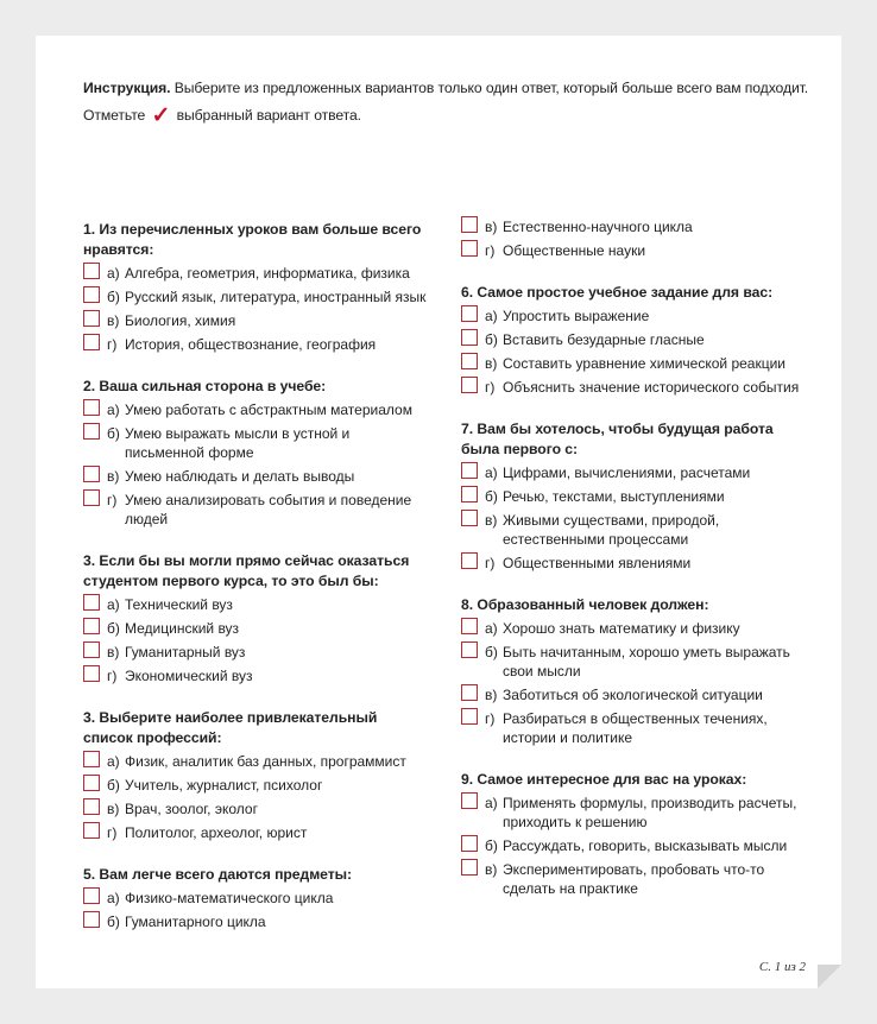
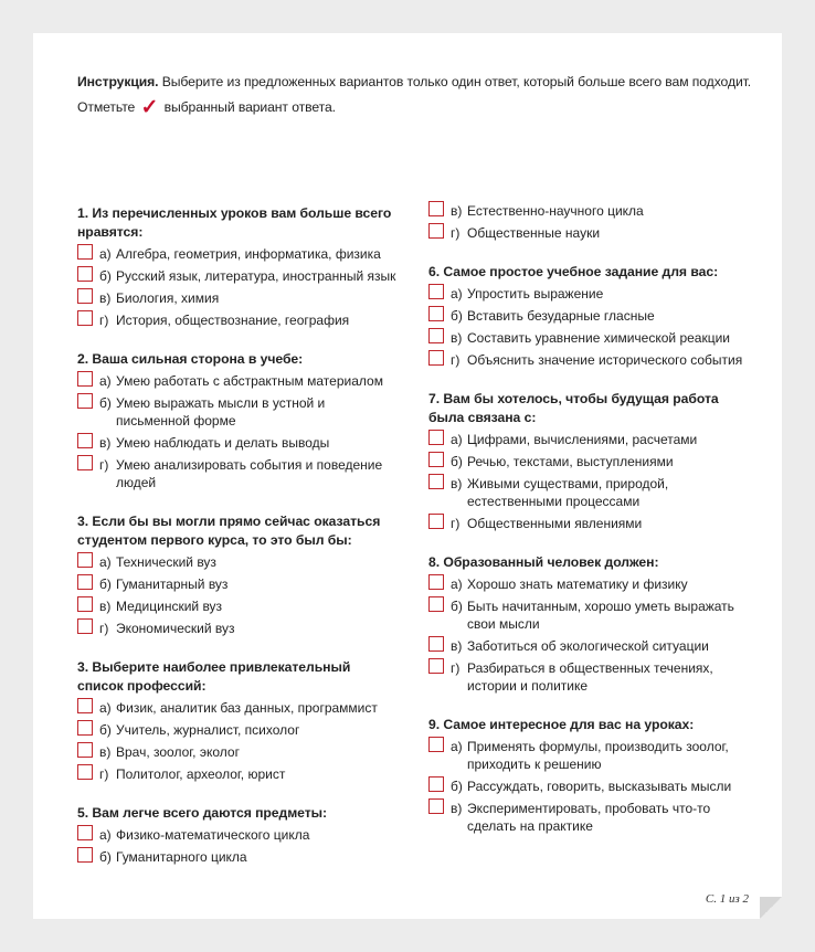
  Инструкция. Выберите из предложенных вариантов только один ответ, который больше всего вам подходит.
  Отметьте ✓ выбранный вариант ответа.
  1. Из перечисленных уроков вам больше всего нравятся:
  а)
  Алгебра, геометрия, информатика, физика
  б)
  Русский язык, литература, иностранный язык
  в)
  Биология, химия
  г)
  История, обществознание, география
  2. Ваша сильная сторона в учебе:
  а)
  Умею работать с абстрактным материалом
  б)
  Умею выражать мысли в устной и письменной форме
  в)
  Умею наблюдать и делать выводы
  г)
  Умею анализировать события и поведение людей
  3. Если бы вы могли прямо сейчас оказаться студентом первого курса, то это был бы:
  а)
  Технический вуз
  б)
- Медицинский вуз
+ Гуманитарный вуз
  в)
- Гуманитарный вуз
+ Медицинский вуз
  г)
  Экономический вуз
  3. Выберите наиболее привлекательный список профессий:
  а)
  Физик, аналитик баз данных, программист
  б)
  Учитель, журналист, психолог
  в)
  Врач, зоолог, эколог
  г)
  Политолог, археолог, юрист
  5. Вам легче всего даются предметы:
  а)
  Физико-математического цикла
  б)
  Гуманитарного цикла
  в)
  Естественно-научного цикла
  г)
  Общественные науки
  6. Самое простое учебное задание для вас:
  а)
  Упростить выражение
  б)
  Вставить безударные гласные
  в)
  Составить уравнение химической реакции
  г)
  Объяснить значение исторического события
- 7. Вам бы хотелось, чтобы будущая работа была первого с:
+ 7. Вам бы хотелось, чтобы будущая работа была связана с:
  а)
  Цифрами, вычислениями, расчетами
  б)
  Речью, текстами, выступлениями
  в)
  Живыми существами, природой, естественными процессами
  г)
  Общественными явлениями
  8. Образованный человек должен:
  а)
  Хорошо знать математику и физику
  б)
  Быть начитанным, хорошо уметь выражать свои мысли
  в)
  Заботиться об экологической ситуации
  г)
  Разбираться в общественных течениях, истории и политике
  9. Самое интересное для вас на уроках:
  а)
- Применять формулы, производить расчеты, приходить к решению
+ Применять формулы, производить зоолог, приходить к решению
  б)
  Рассуждать, говорить, высказывать мысли
  в)
  Экспериментировать, пробовать что-то сделать на практике
  С. 1 из 2
